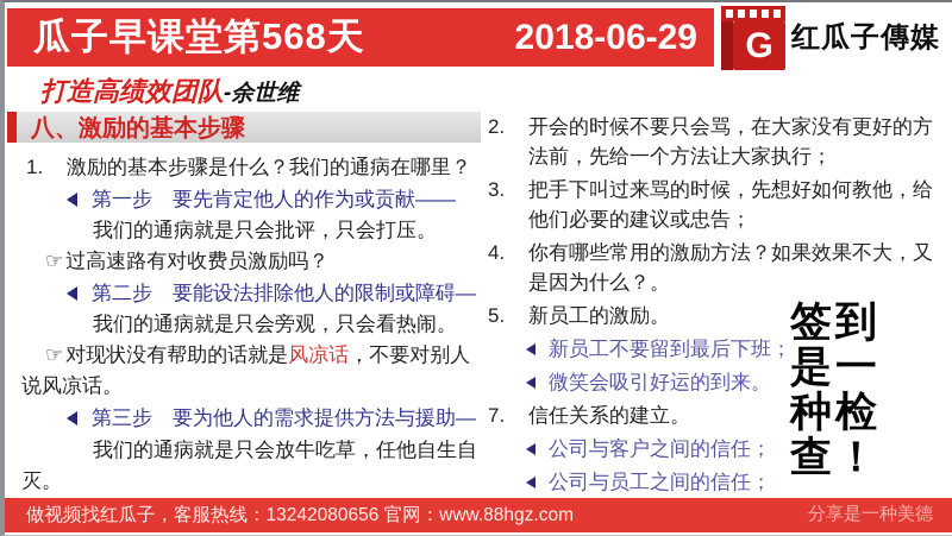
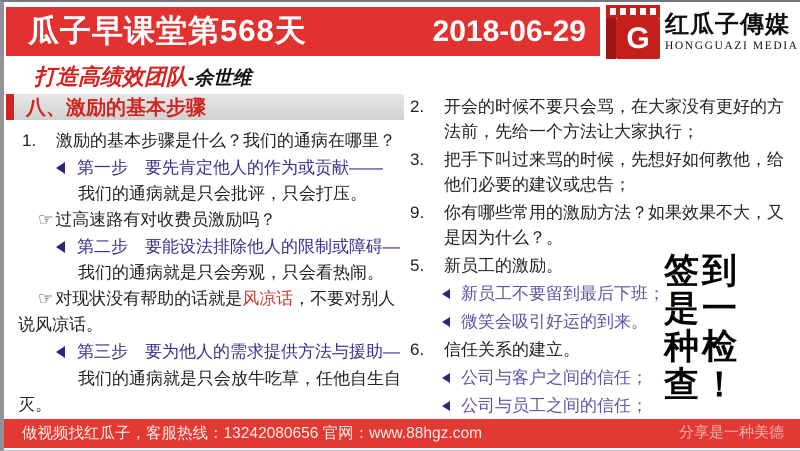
  瓜子早课堂第568天
  2018-06-29
  G
  红瓜子傳媒
+ HONGGUAZI MEDIA
  打造高绩效团队-余世维
  八、激励的基本步骤
  1.
  激励的基本步骤是什么？我们的通病在哪里？
  第一步 要先肯定他人的作为或贡献——
  我们的通病就是只会批评，只会打压。
  ☞过高速路有对收费员激励吗？
  第二步 要能设法排除他人的限制或障碍—
  我们的通病就是只会旁观，只会看热闹。
  ☞对现状没有帮助的话就是风凉话，不要对别人说风凉话。
  第三步 要为他人的需求提供方法与援助—
  我们的通病就是只会放牛吃草，任他自生自灭。
  2.
  开会的时候不要只会骂，在大家没有更好的方法前，先给一个方法让大家执行；
  3.
  把手下叫过来骂的时候，先想好如何教他，给他们必要的建议或忠告；
- 4.
+ 9.
  你有哪些常用的激励方法？如果效果不大，又是因为什么？。
  5.
  新员工的激励。
  新员工不要留到最后下班；
  微笑会吸引好运的到来。
- 7.
+ 6.
  信任关系的建立。
  公司与客户之间的信任；
  公司与员工之间的信任；
  签到
  是一
  种检
  查！
  做视频找红瓜子，客服热线：13242080656 官网：www.88hgz.com
  分享是一种美德
